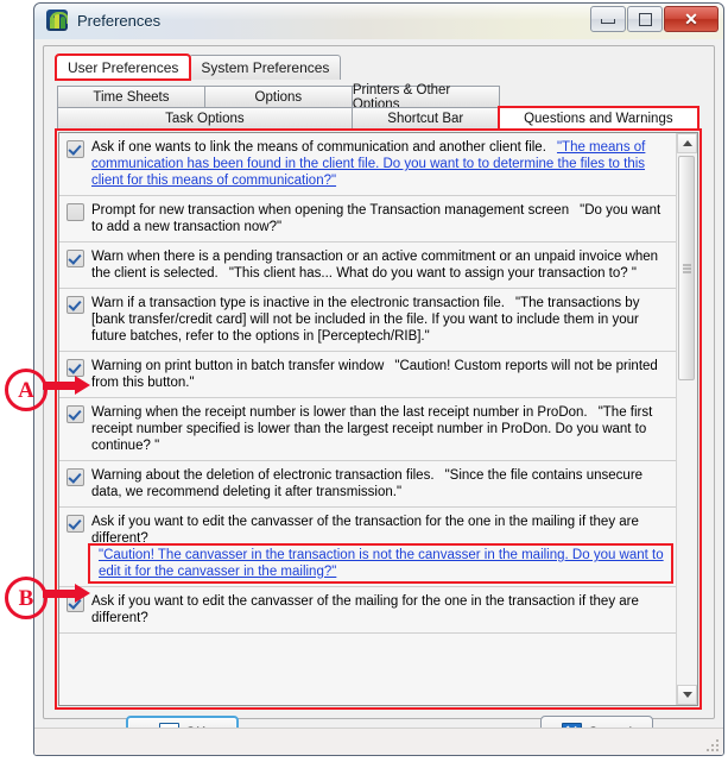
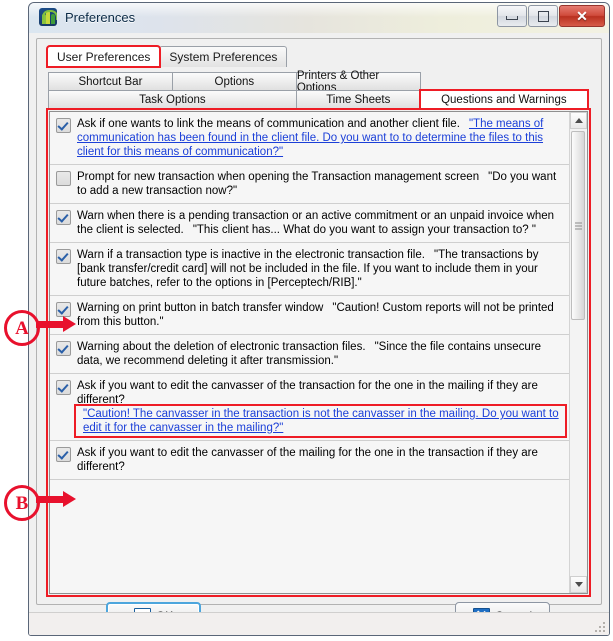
  Preferences
  ✕
  User Preferences
  System Preferences
- Time Sheets
+ Shortcut Bar
  Options
  Printers & Other Options
  Task Options
- Shortcut Bar
+ Time Sheets
  Questions and Warnings
  Ask if one wants to link the means of communication and another client file. "The means of communication has been found in the client file. Do you want to to determine the files to this client for this means of communication?"
  Prompt for new transaction when opening the Transaction management screen "Do you want to add a new transaction now?"
  Warn when there is a pending transaction or an active commitment or an unpaid invoice when the client is selected. "This client has... What do you want to assign your transaction to? "
  Warn if a transaction type is inactive in the electronic transaction file. "The transactions by [bank transfer/credit card] will not be included in the file. If you want to include them in your future batches, refer to the options in [Perceptech/RIB]."
  Warning on print button in batch transfer window "Caution! Custom reports will not be printed from this button."
- Warning when the receipt number is lower than the last receipt number in ProDon. "The first receipt number specified is lower than the largest receipt number in ProDon. Do you want to continue? "
  Warning about the deletion of electronic transaction files. "Since the file contains unsecure data, we recommend deleting it after transmission."
  Ask if you want to edit the canvasser of the transaction for the one in the mailing if they are different?
  "Caution! The canvasser in the transaction is not the canvasser in the mailing. Do you want to edit it for the canvasser in the mailing?"
  Ask if you want to edit the canvasser of the mailing for the one in the transaction if they are different?
  A
  B
